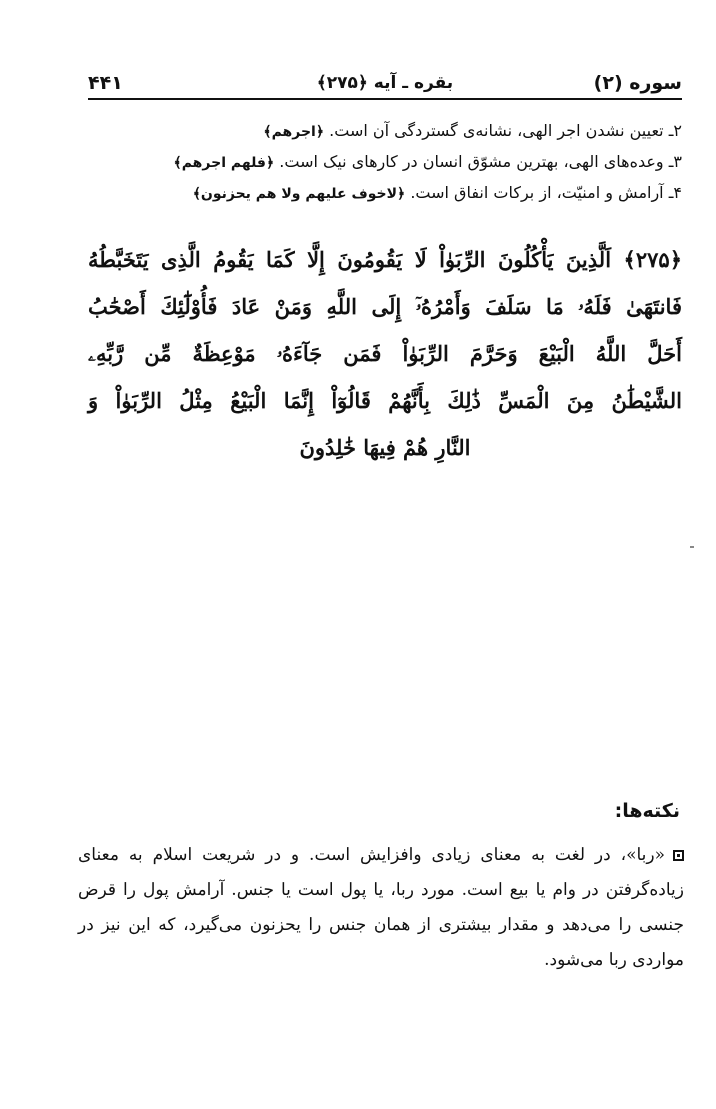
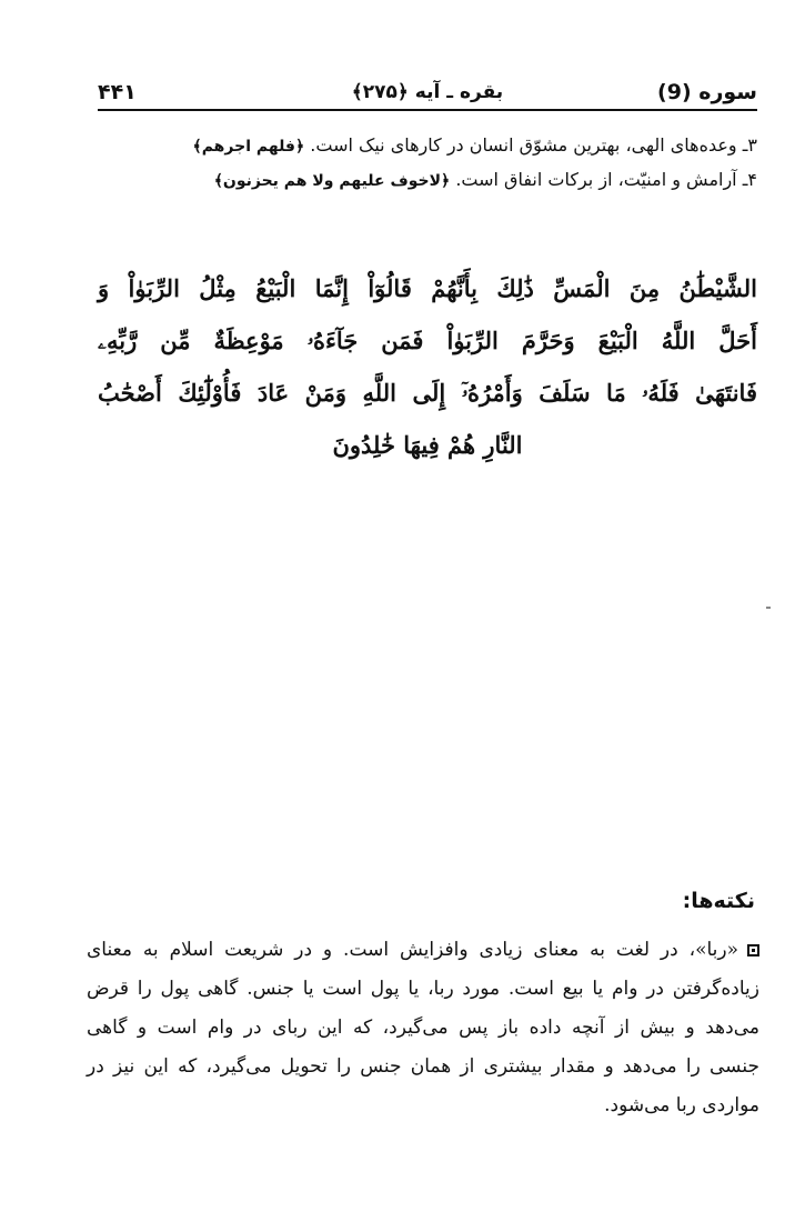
- سوره (۲)
+ سوره (9)
  بقره ـ آیه ﴿۲۷۵﴾
  ۴۴۱
- ۲ـ تعیین نشدن اجر الهی، نشانهی گستردگی آن است. ﴿اجرهم﴾
  ۳ـ وعدههای الهی، بهترین مشوّق انسان در کارهای نیک است. ﴿فلهم اجرهم﴾
  ۴ـ آرامش و امنیّت، از برکات انفاق است. ﴿لاخوف علیهم ولا هم یحزنون﴾
- ﴿۲۷۵﴾ اَلَّذِينَ يَأْكُلُونَ الرِّبَوٰاْ لَا يَقُومُونَ إِلَّا كَمَا يَقُومُ الَّذِى يَتَخَبَّطُهُ
- فَانتَهَىٰ فَلَهُۥ مَا سَلَفَ وَأَمْرُهُۥٓ إِلَى اللَّهِ وَمَنْ عَادَ فَأُوْلَٰٓئِكَ أَصْحَٰبُ
+ الشَّيْطَٰنُ مِنَ الْمَسِّ ذَٰلِكَ بِأَنَّهُمْ قَالُوٓاْ إِنَّمَا الْبَيْعُ مِثْلُ الرِّبَوٰاْ وَ
  أَحَلَّ اللَّهُ الْبَيْعَ وَحَرَّمَ الرِّبَوٰاْ فَمَن جَآءَهُۥ مَوْعِظَةٌ مِّن رَّبِّهِۦ
- الشَّيْطَٰنُ مِنَ الْمَسِّ ذَٰلِكَ بِأَنَّهُمْ قَالُوٓاْ إِنَّمَا الْبَيْعُ مِثْلُ الرِّبَوٰاْ وَ
+ فَانتَهَىٰ فَلَهُۥ مَا سَلَفَ وَأَمْرُهُۥٓ إِلَى اللَّهِ وَمَنْ عَادَ فَأُوْلَٰٓئِكَ أَصْحَٰبُ
  النَّارِ هُمْ فِيهَا خَٰلِدُونَ
  نکتهها:
  «ربا»، در لغت به معنای زیادی وافزایش است. و در شریعت اسلام به معنای
- زیاده‌گرفتن در وام یا بیع است. مورد ربا، یا پول است یا جنس. آرامش پول را قرض
+ زیاده‌گرفتن در وام یا بیع است. مورد ربا، یا پول است یا جنس. گاهی پول را قرض
+ می‌دهد و بیش از آنچه داده باز پس می‌گیرد، که این ربای در وام است و گاهی
- جنسی را می‌دهد و مقدار بیشتری از همان جنس را یحزنون می‌گیرد، که این نیز در
+ جنسی را می‌دهد و مقدار بیشتری از همان جنس را تحویل می‌گیرد، که این نیز در
  مواردی ربا می‌شود.
